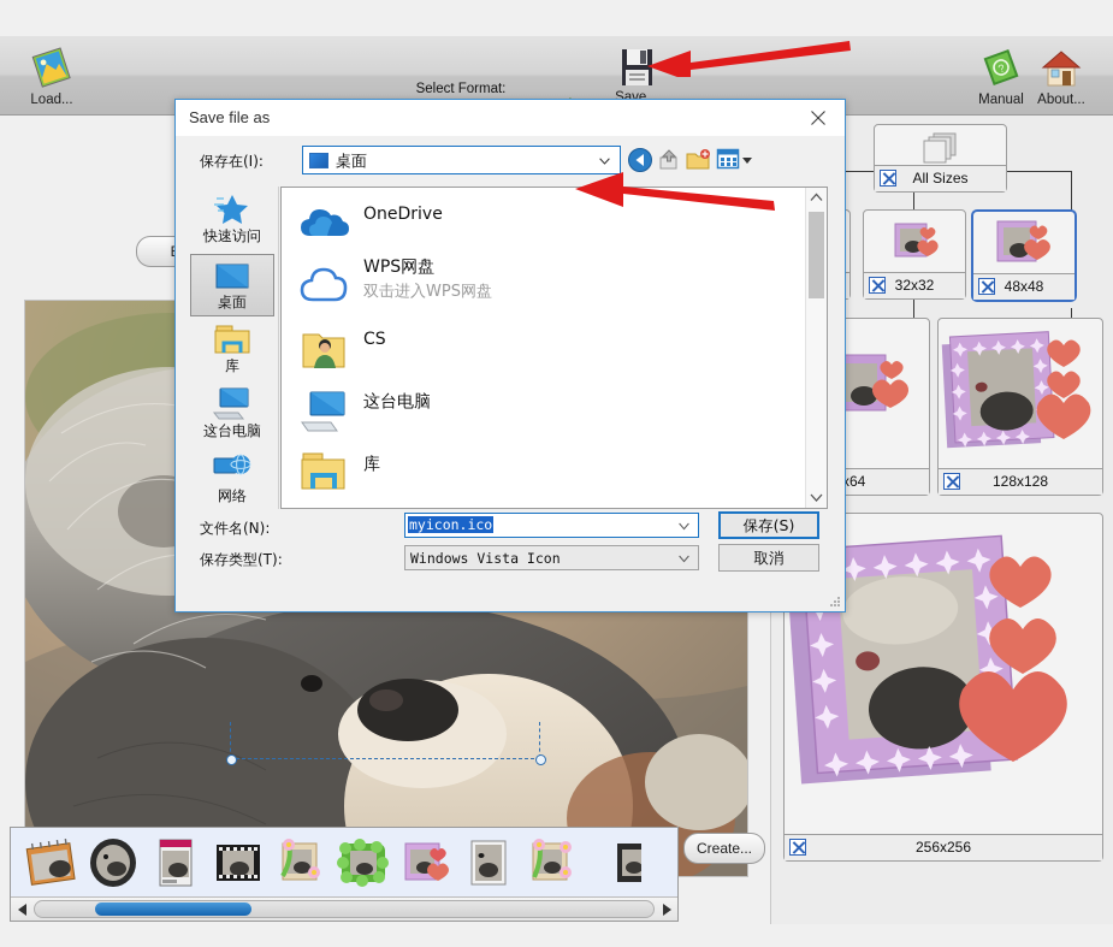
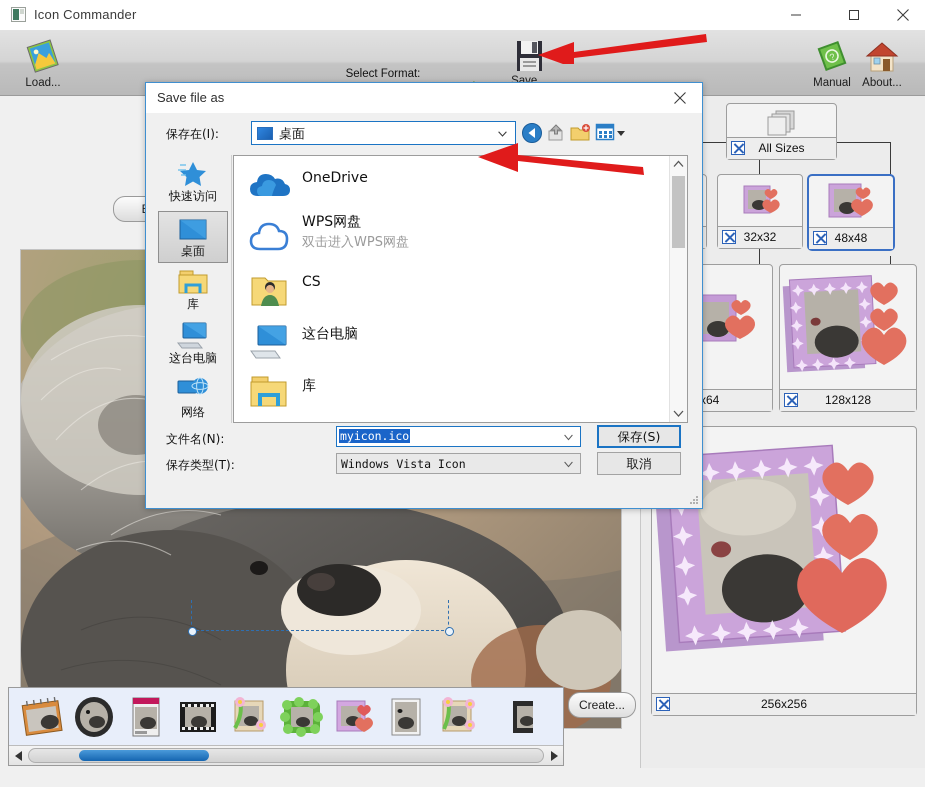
+ Icon Commander
  Load...
  Select Format:
  Save...
  Manual
  About...
  Create...
  All Sizes
  32x32
  48x48
  128x128
  256x256
  Save file as
  保存在(I):
  桌面
  快速访问
  桌面
  库
  这台电脑
  网络
  OneDrive
  WPS网盘
  双击进入WPS网盘
  CS
  这台电脑
  库
  文件名(N):
  myicon.ico
  保存类型(T):
  Windows Vista Icon
  保存(S)
  取消
